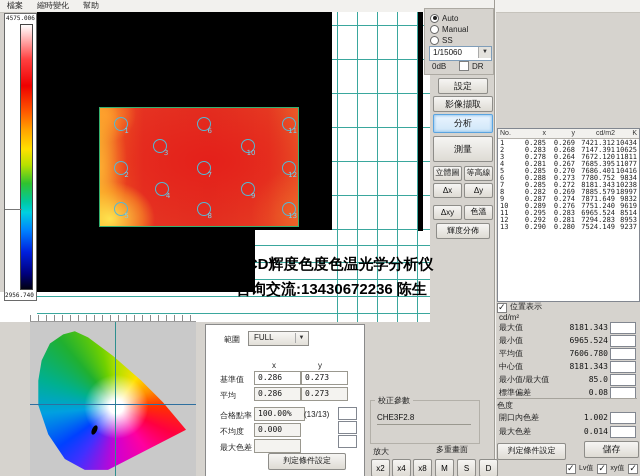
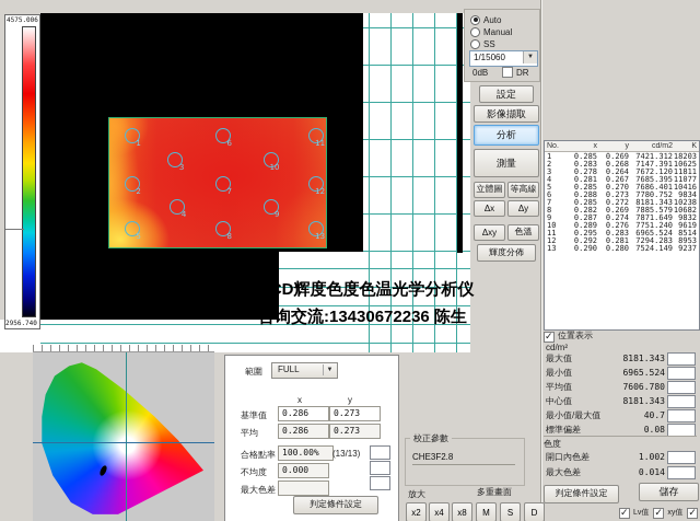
- 檔案
- 縮時變化
- 幫助
  1
  6
  11
  3
  10
  2
  7
  12
  4
  9
  5
  8
  13
  CCD辉度色度色温光学分析仪
  咨询交流:13430672236 陈生
  Auto
  Manual
  SS
  1/15060
  0dB
  DR
  設定
  影像擷取
  分析
  測量
  立體圖
  等高線
  Δx
  Δy
  Δxy
  色溫
  輝度分佈
  1
  0.285
  0.269
  7421.312
- 10434
+ 18203
  2
  0.283
  0.268
  7147.391
  10625
  3
  0.278
  0.264
  7672.120
  11811
  4
  0.281
  0.267
  7685.395
  11077
  5
  0.285
  0.270
  7686.401
  10416
  6
  0.288
  0.273
  7780.752
  9834
  7
  0.285
  0.272
  8181.343
  10238
  8
  0.282
  0.269
  7885.579
- 18997
+ 10682
  9
  0.287
  0.274
  7871.649
  9832
  10
  0.289
  0.276
  7751.240
  9619
  11
  0.295
  0.283
  6965.524
  8514
  12
  0.292
  0.281
  7294.283
  8953
  13
  0.290
  0.280
  7524.149
  9237
  位置表示
  cd/m²
  最大值
  8181.343
  最小值
  6965.524
  平均值
  7606.780
  中心值
  8181.343
  最小值/最大值
- 85.0
+ 40.7
  標準偏差
  0.08
  色度
  開口內色差
  1.002
  最大色差
  0.014
  判定條件設定
  儲存
  範圍
  FULL
  x
  y
  基準值
  0.286
  0.273
  平均
  0.286
  0.273
  合格點率
  100.00%
  (13/13)
  不均度
  0.000
  最大色差
  判定條件設定
  校正參數
  CHE3F2.8
  放大
  x2
  x4
  x8
  多重畫面
  M
  S
  D
